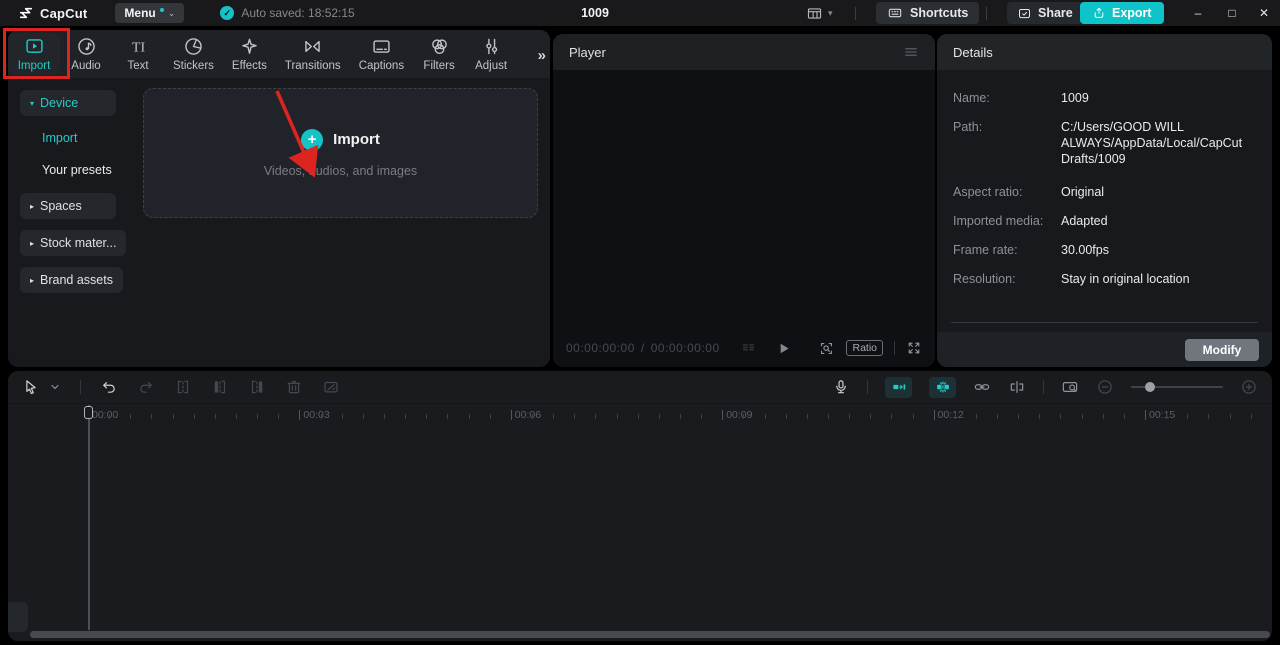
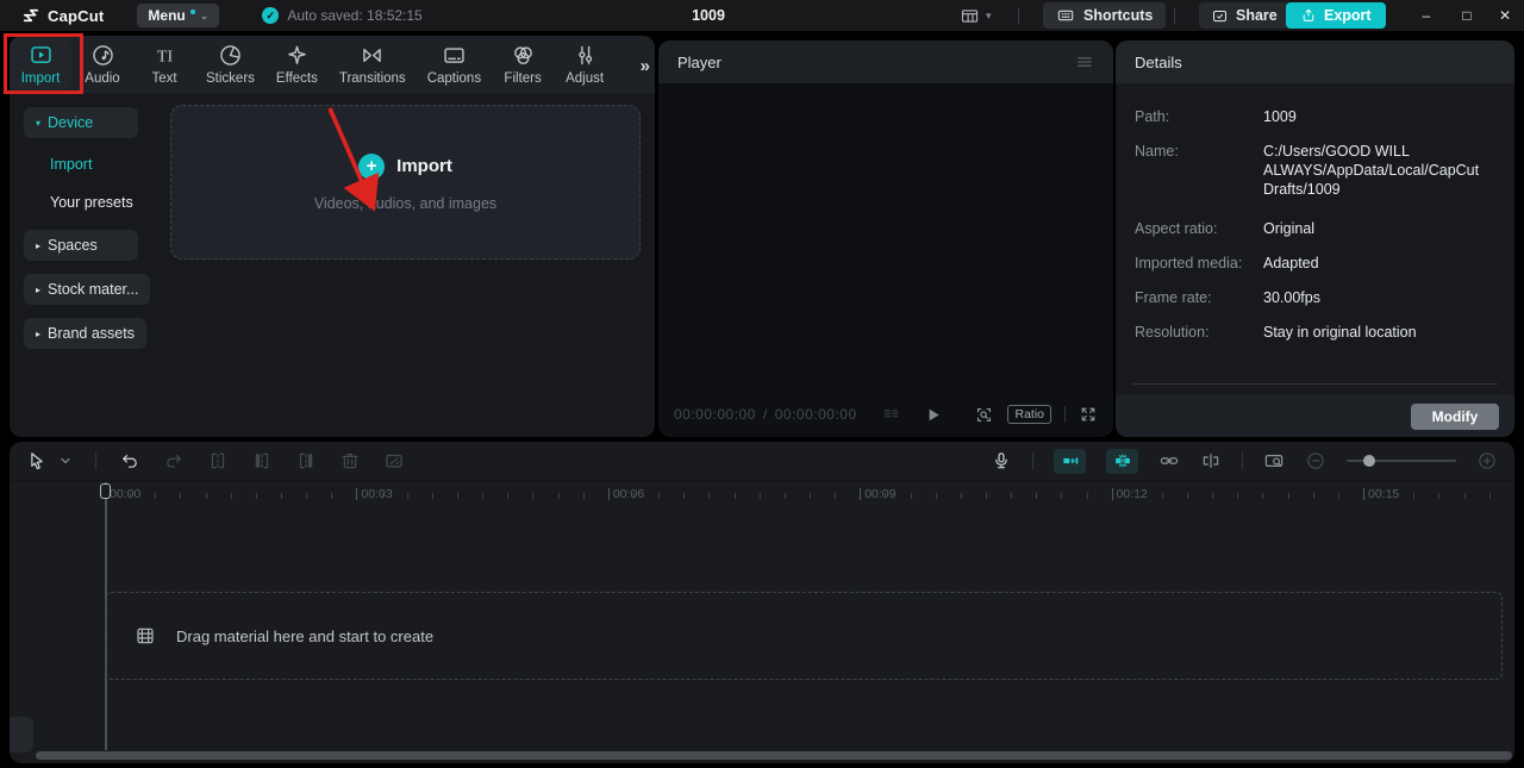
  CapCut
  Menu
  ⌄
  ✓
  Auto saved: 18:52:15
  1009
  ▾
  Shortcuts
  Share
  Export
  –
  □
  ✕
  Import
  Audio
  TI
  Text
  Stickers
  Effects
  Transitions
  Captions
  Filters
  Adjust
  »
  ▾
  Device
  Import
  Your presets
  ▸
  Spaces
  ▸
  Stock mater...
  ▸
  Brand assets
  +
  Import
  Videos,udios, and images
  Player
  00:00:00:00
  /
  00:00:00:00
  Ratio
  Details
- Name:
+ Path:
  1009
- Path:
+ Name:
  C:/Users/GOOD WILL ALWAYS/AppData/Local/CapCut Drafts/1009
  Aspect ratio:
  Original
  Imported media:
  Adapted
  Frame rate:
  30.00fps
  Resolution:
  Stay in original location
  Modify
  00:0
  00:3
  00:6
  00:9
  00:2
  00:5
+ Drag material here and start to create
